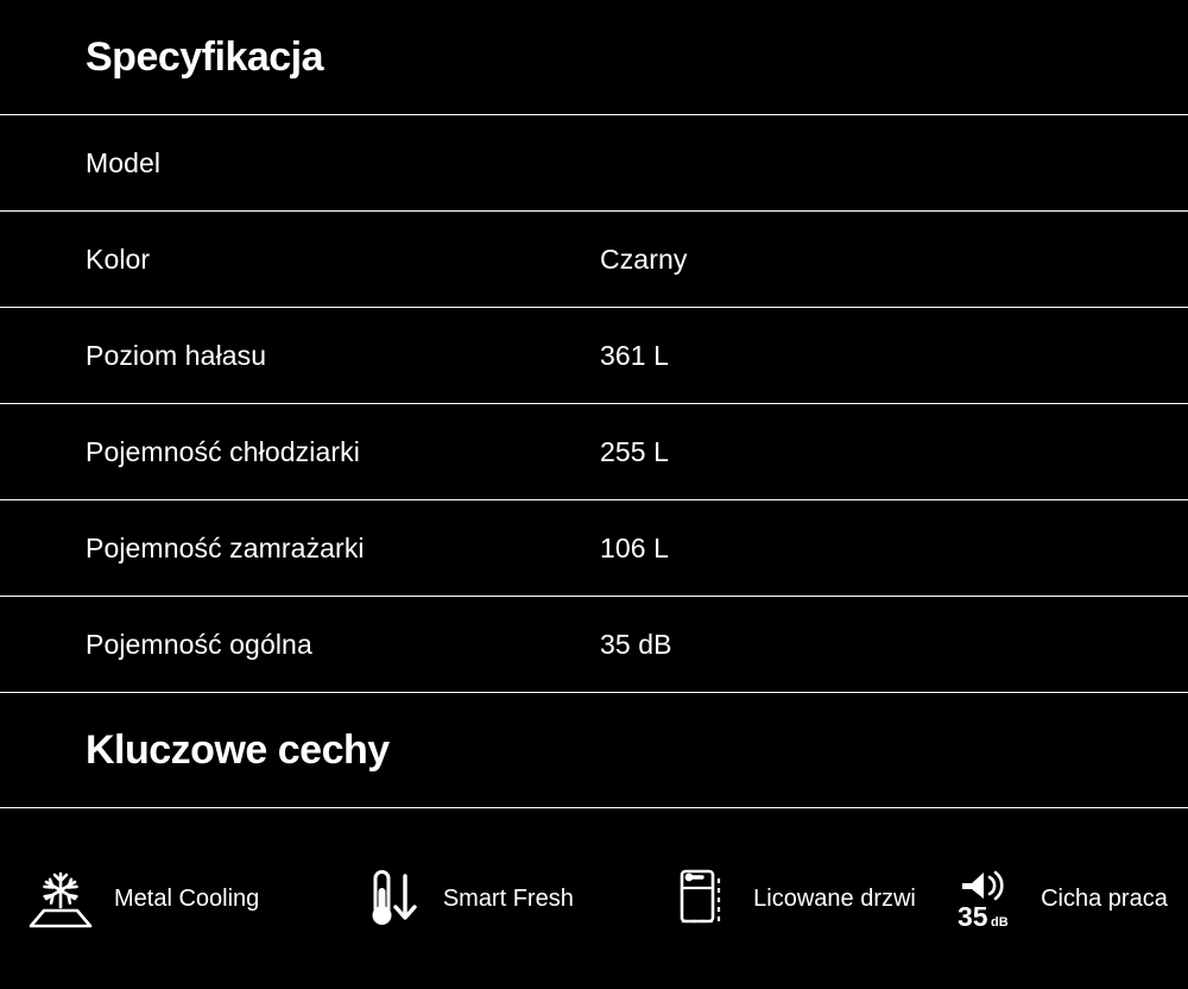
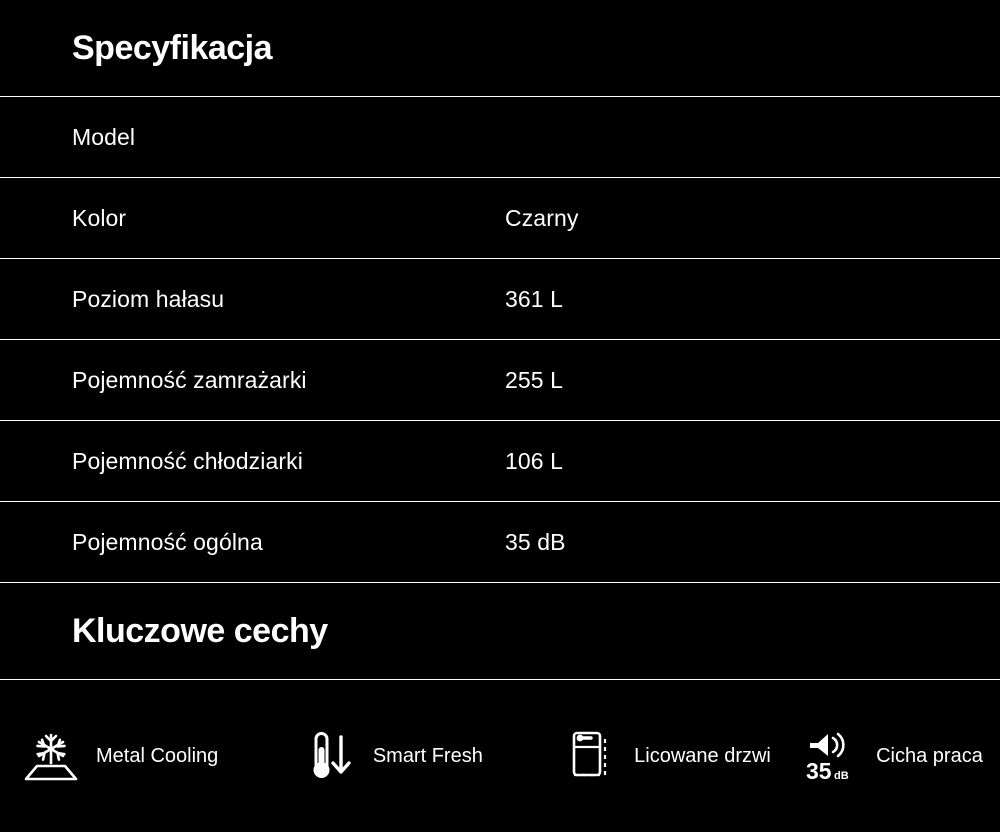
  Specyfikacja
  Model
  Kolor
  Czarny
  Poziom hałasu
  361 L
- Pojemność chłodziarki
+ Pojemność zamrażarki
  255 L
- Pojemność zamrażarki
+ Pojemność chłodziarki
  106 L
  Pojemność ogólna
  35 dB
  Kluczowe cechy
  Metal Cooling
  Smart Fresh
  Licowane drzwi
  35
  dB
  Cicha praca
